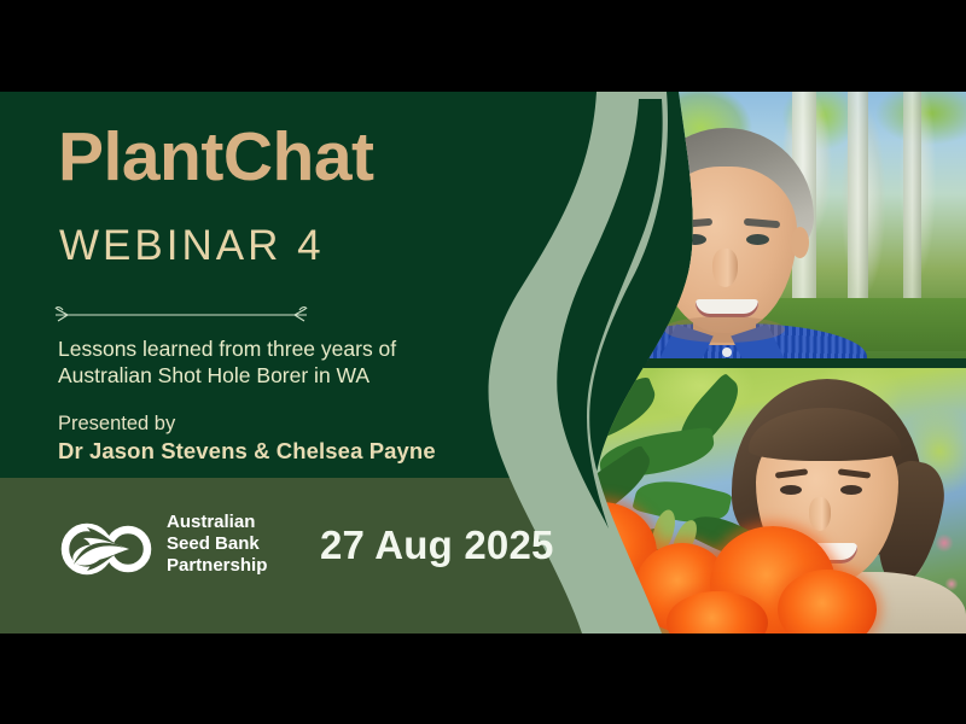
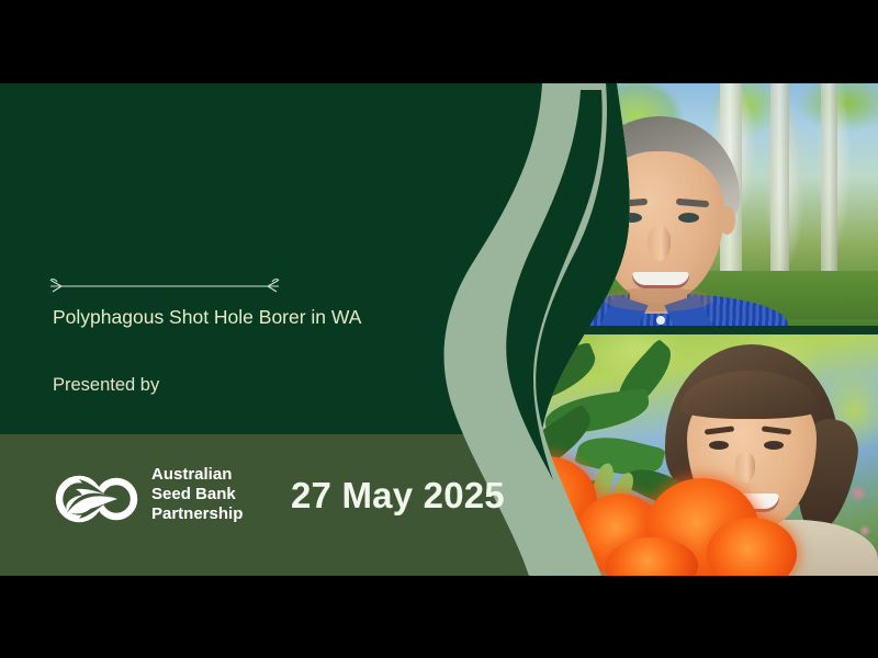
- PlantChat
- WEBINAR 4
- Lessons learned from three years of
- Australian Shot Hole Borer in WA
+ Polyphagous Shot Hole Borer in WA
  Presented by
- Dr Jason Stevens & Chelsea Payne
  Australian
  Seed Bank
  Partnership
- 27 Aug 2025
+ 27 May 2025
